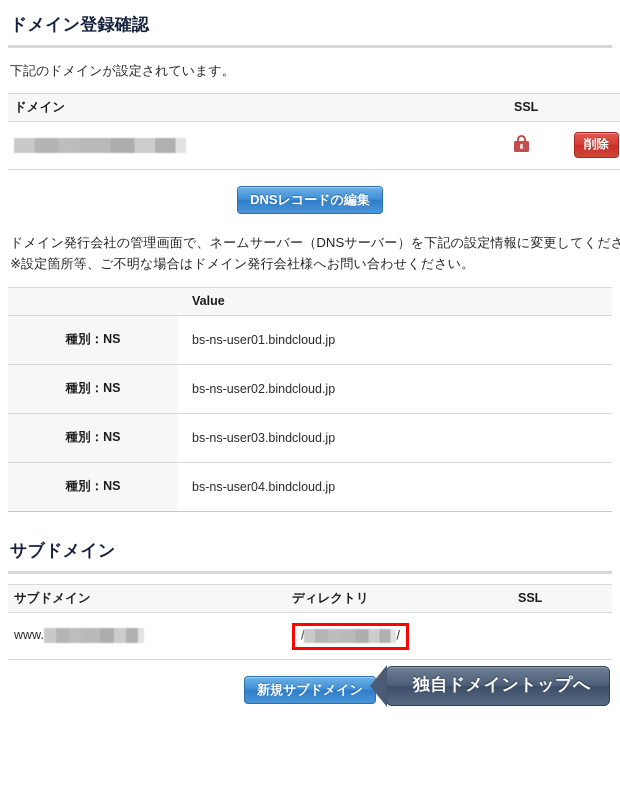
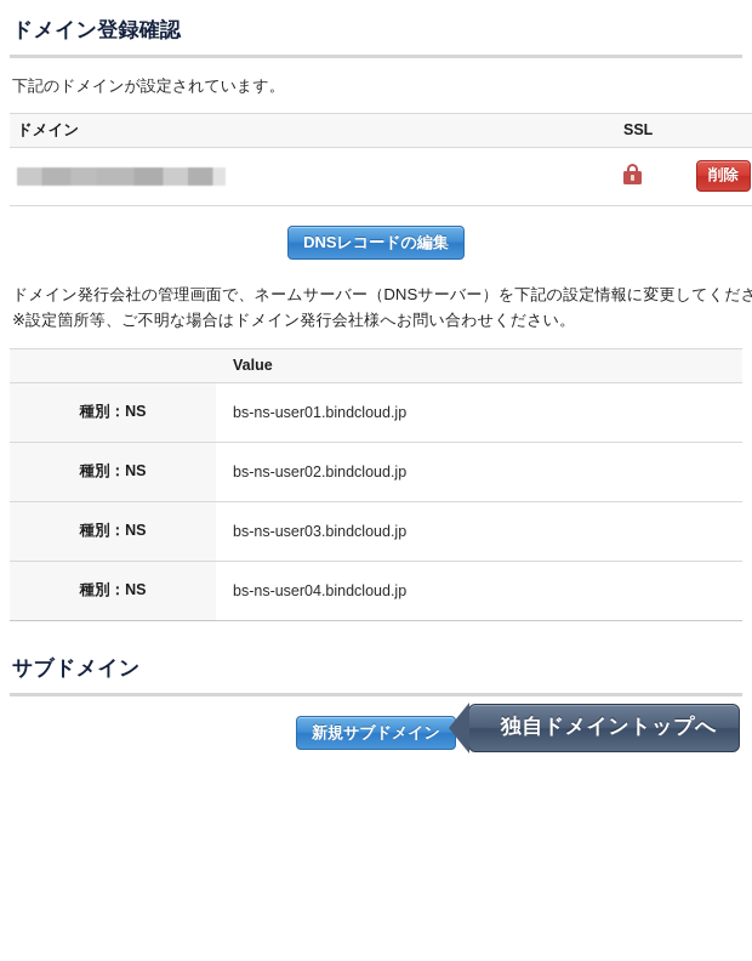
  ドメイン登録確認
  下記のドメインが設定されています。
  ドメイン	SSL
  		削除
  DNSレコードの編集
  ドメイン発行会社の管理画面で、ネームサーバー（DNSサーバー）を下記の設定情報に変更してくださ
  ※設定箇所等、ご不明な場合はドメイン発行会社様へお問い合わせください。
  	Value
  種別：NS	bs-ns-user01.bindcloud.jp
  種別：NS	bs-ns-user02.bindcloud.jp
  種別：NS	bs-ns-user03.bindcloud.jp
  種別：NS	bs-ns-user04.bindcloud.jp
  サブドメイン
- サブドメイン	ディレクトリ	SSL
- www.	/ /
  新規サブドメイン
  独自ドメイントップへ
